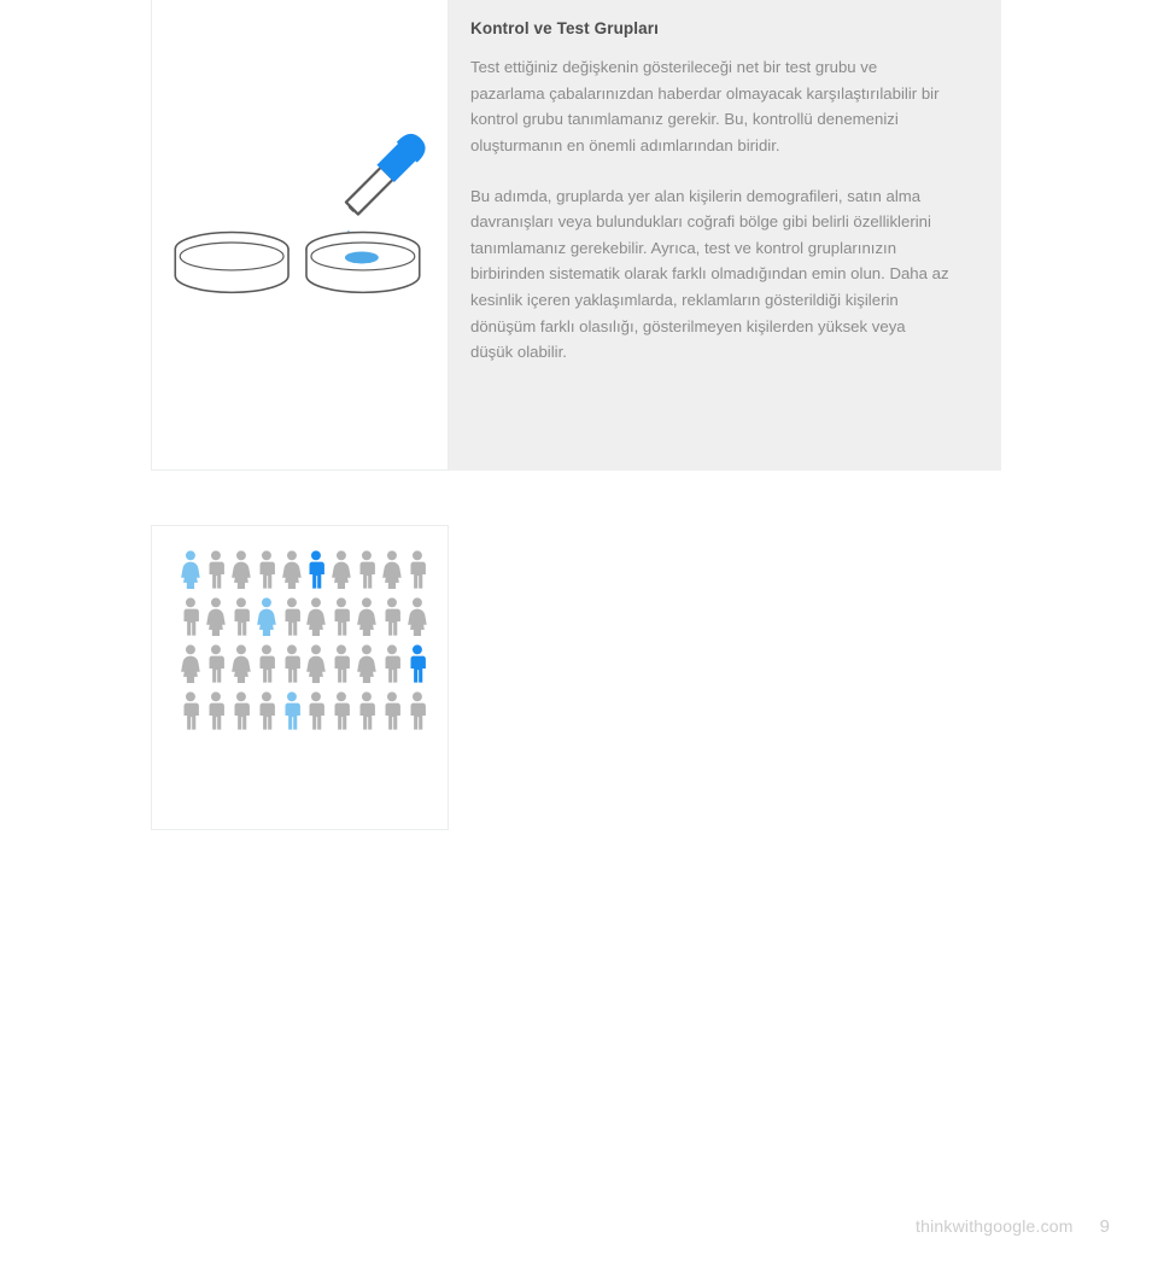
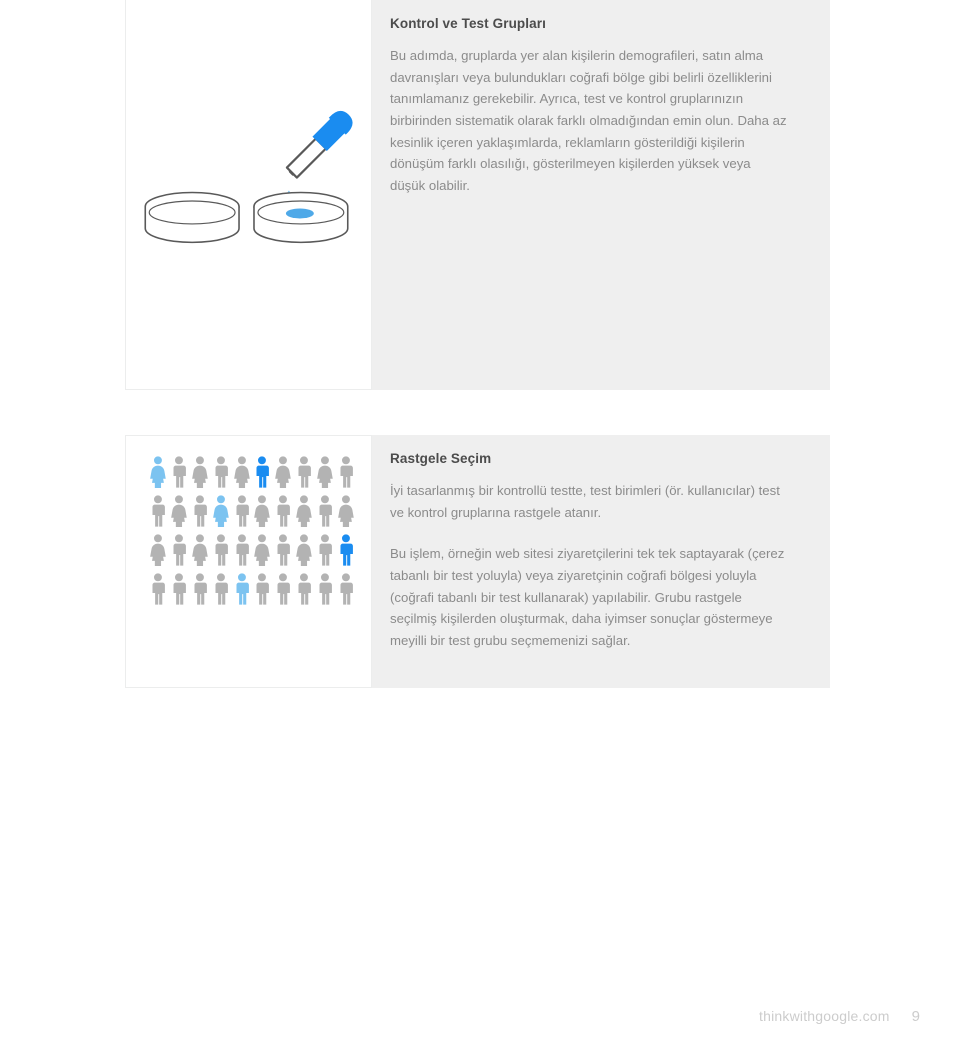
  Kontrol ve Test Grupları
- Test ettiğiniz değişkenin gösterileceği net bir test grubu ve pazarlama çabalarınızdan haberdar olmayacak karşılaştırılabilir bir kontrol grubu tanımlamanız gerekir. Bu, kontrollü denemenizi oluşturmanın en önemli adımlarından biridir.
  Bu adımda, gruplarda yer alan kişilerin demografileri, satın alma davranışları veya bulundukları coğrafi bölge gibi belirli özelliklerini tanımlamanız gerekebilir. Ayrıca, test ve kontrol gruplarınızın birbirinden sistematik olarak farklı olmadığından emin olun. Daha az kesinlik içeren yaklaşımlarda, reklamların gösterildiği kişilerin dönüşüm farklı olasılığı, gösterilmeyen kişilerden yüksek veya düşük olabilir.
+ Rastgele Seçim
+ İyi tasarlanmış bir kontrollü testte, test birimleri (ör. kullanıcılar) test ve kontrol gruplarına rastgele atanır.
+ Bu işlem, örneğin web sitesi ziyaretçilerini tek tek saptayarak (çerez tabanlı bir test yoluyla) veya ziyaretçinin coğrafi bölgesi yoluyla (coğrafi tabanlı bir test kullanarak) yapılabilir. Grubu rastgele seçilmiş kişilerden oluşturmak, daha iyimser sonuçlar göstermeye meyilli bir test grubu seçmemenizi sağlar.
  thinkwithgoogle.com
  9
